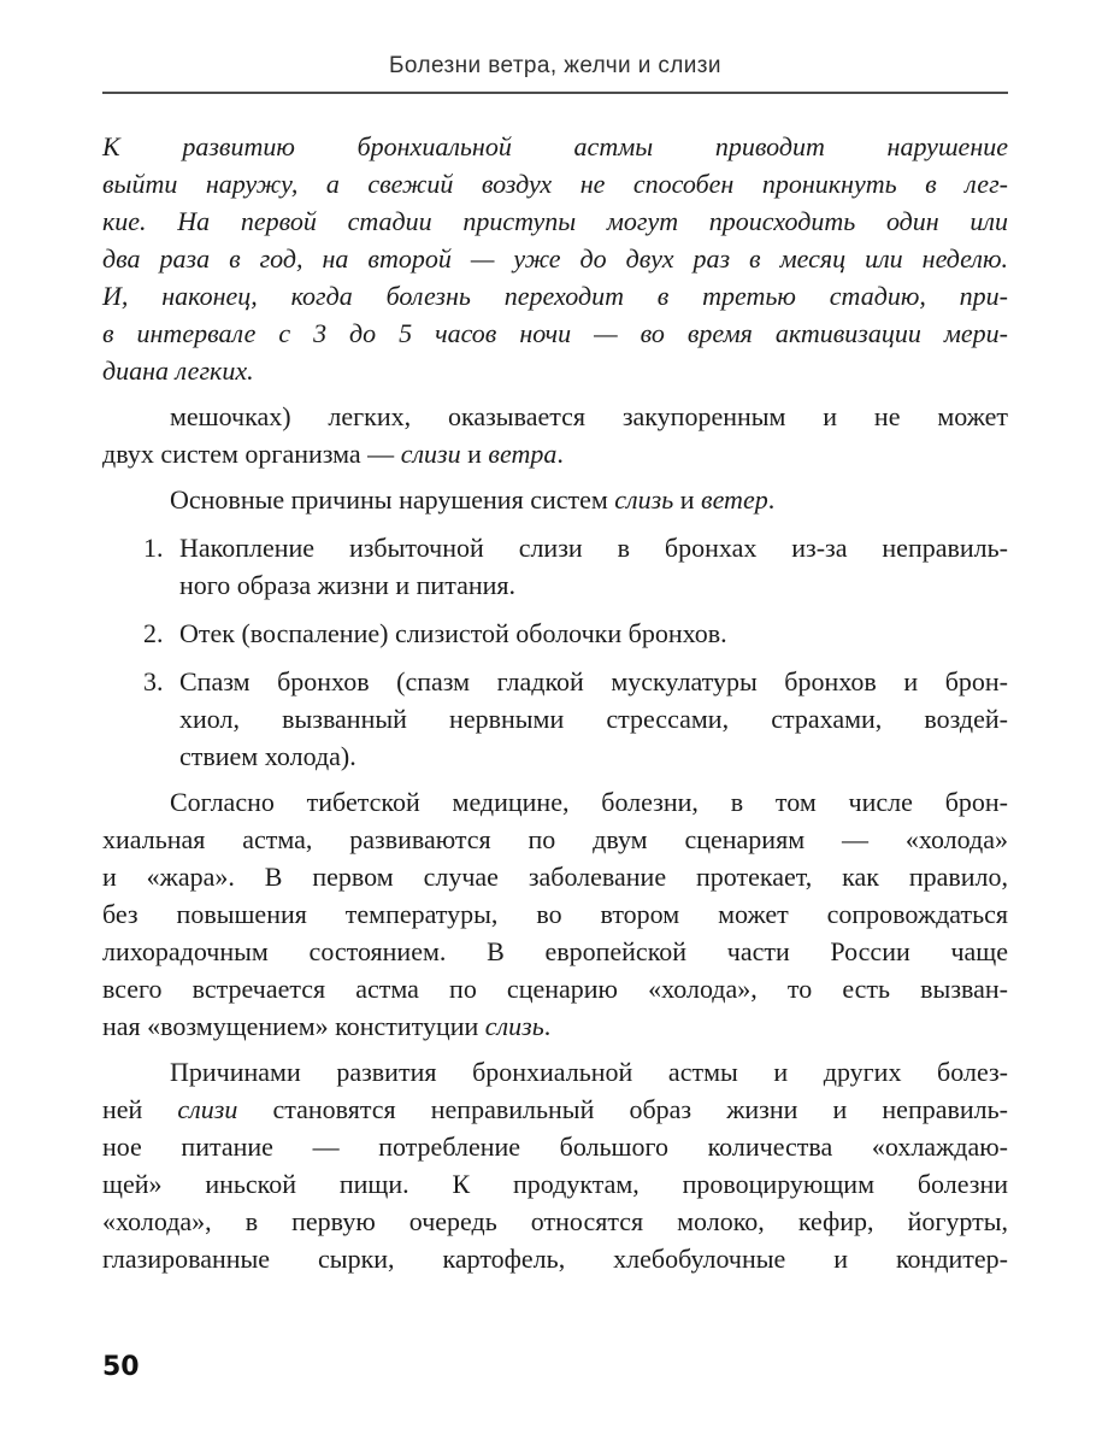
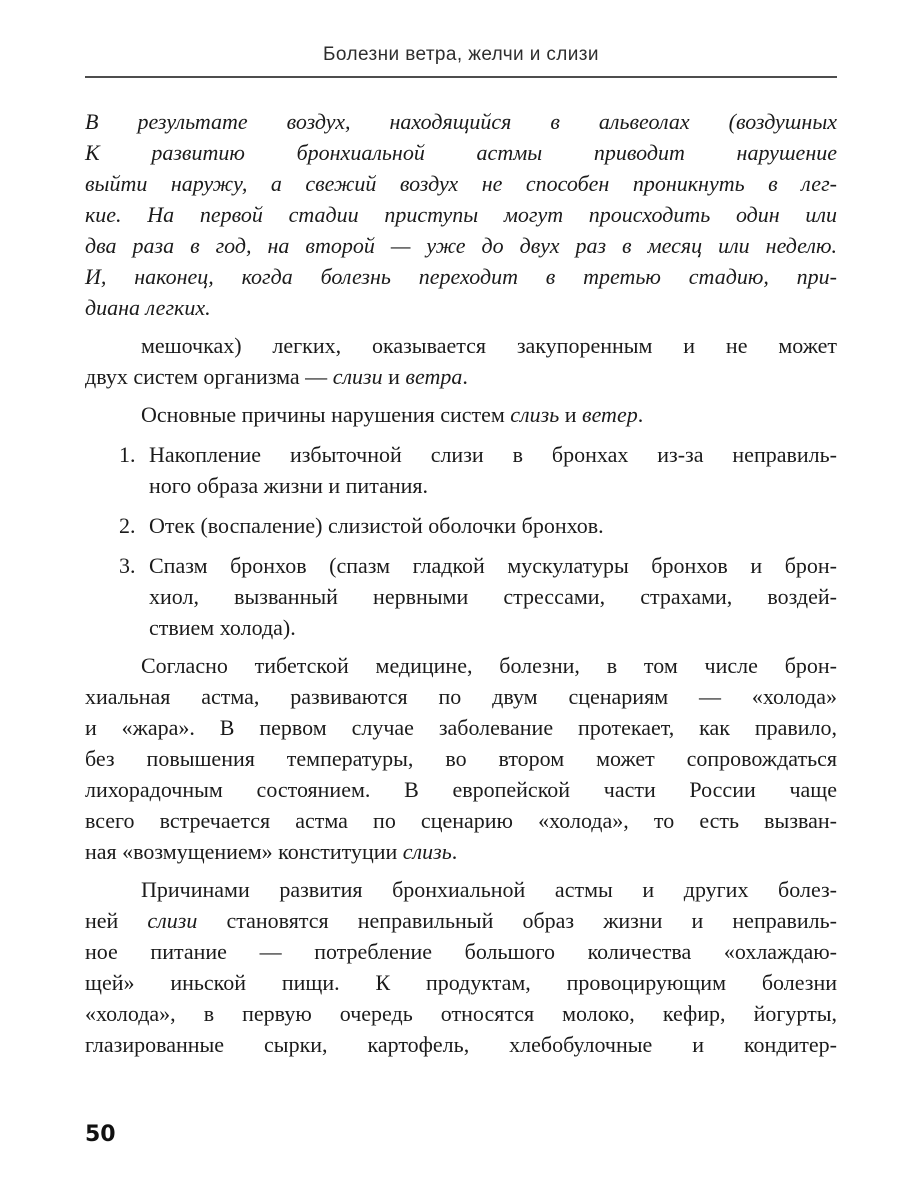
  Болезни ветра, желчи и слизи
+ В результате воздух, находящийся в альвеолах (воздушных
  К развитию бронхиальной астмы приводит нарушение
  выйти наружу, а свежий воздух не способен проникнуть в лег-
  кие. На первой стадии приступы могут происходить один или
  два раза в год, на второй — уже до двух раз в месяц или неделю.
  И, наконец, когда болезнь переходит в третью стадию, при-
- в интервале с 3 до 5 часов ночи — во время активизации мери-
  диана легких.
  мешочках) легких, оказывается закупоренным и не может
  двух систем организма — слизи и ветра.
  Основные причины нарушения систем слизь и ветер.
  1.
  Накопление избыточной слизи в бронхах из-за неправиль-
  ного образа жизни и питания.
  2.
  Отек (воспаление) слизистой оболочки бронхов.
  3.
  Спазм бронхов (спазм гладкой мускулатуры бронхов и брон-
  хиол, вызванный нервными стрессами, страхами, воздей-
  ствием холода).
  Согласно тибетской медицине, болезни, в том числе брон-
  хиальная астма, развиваются по двум сценариям — «холода»
  и «жара». В первом случае заболевание протекает, как правило,
  без повышения температуры, во втором может сопровождаться
  лихорадочным состоянием. В европейской части России чаще
  всего встречается астма по сценарию «холода», то есть вызван-
  ная «возмущением» конституции слизь.
  Причинами развития бронхиальной астмы и других болез-
  ней слизи становятся неправильный образ жизни и неправиль-
  ное питание — потребление большого количества «охлаждаю-
  щей» иньской пищи. К продуктам, провоцирующим болезни
  «холода», в первую очередь относятся молоко, кефир, йогурты,
  глазированные сырки, картофель, хлебобулочные и кондитер-
  50
